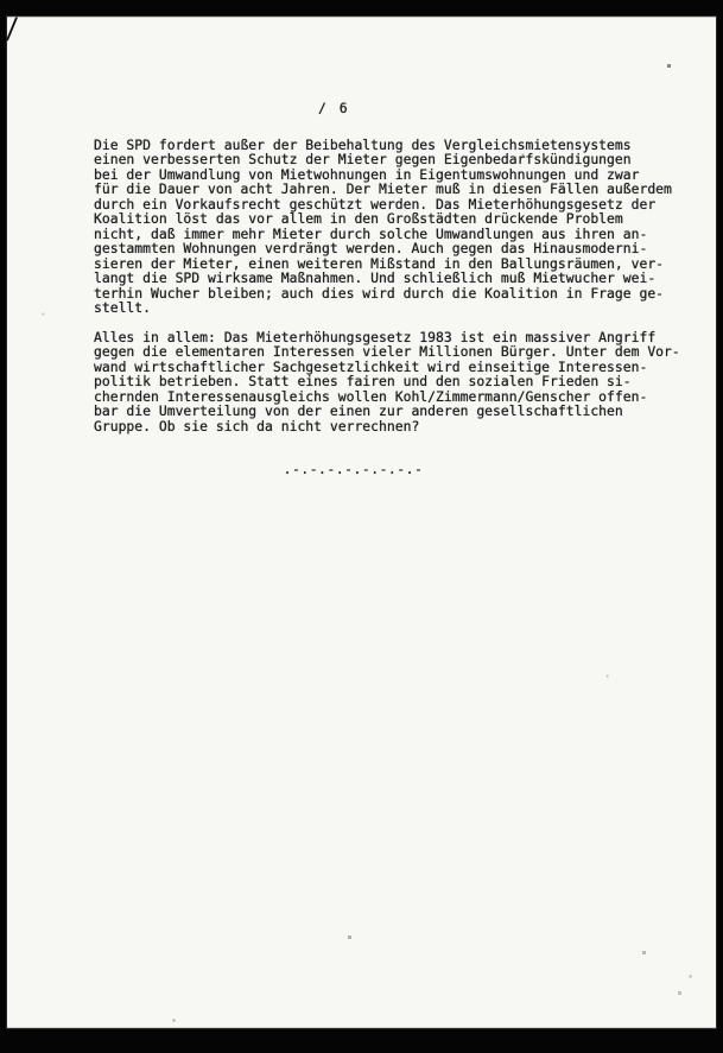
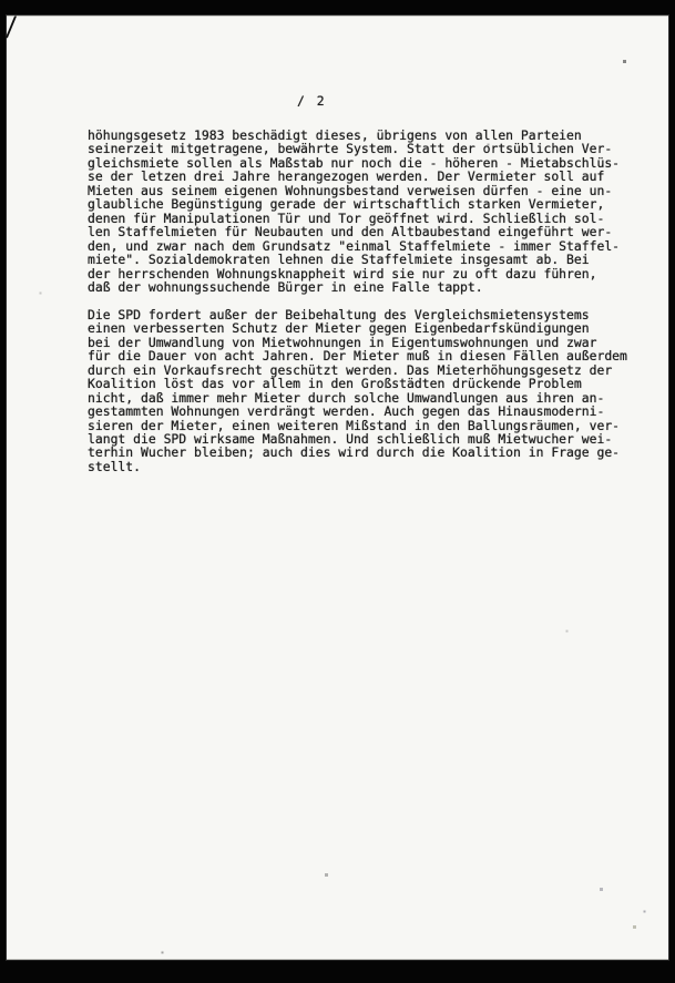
- / 6
+ / 2
+ höhungsgesetz 1983 beschädigt dieses, übrigens von allen Parteien
+ seinerzeit mitgetragene, bewährte System. Statt der ortsüblichen Ver-
+ gleichsmiete sollen als Maßstab nur noch die - höheren - Mietabschlüs-
+ se der letzen drei Jahre herangezogen werden. Der Vermieter soll auf
+ Mieten aus seinem eigenen Wohnungsbestand verweisen dürfen - eine un-
+ glaubliche Begünstigung gerade der wirtschaftlich starken Vermieter,
+ denen für Manipulationen Tür und Tor geöffnet wird. Schließlich sol-
+ len Staffelmieten für Neubauten und den Altbaubestand eingeführt wer-
+ den, und zwar nach dem Grundsatz "einmal Staffelmiete - immer Staffel-
+ miete". Sozialdemokraten lehnen die Staffelmiete insgesamt ab. Bei
+ der herrschenden Wohnungsknappheit wird sie nur zu oft dazu führen,
+ daß der wohnungssuchende Bürger in eine Falle tappt.
  Die SPD fordert außer der Beibehaltung des Vergleichsmietensystems
  einen verbesserten Schutz der Mieter gegen Eigenbedarfskündigungen
  bei der Umwandlung von Mietwohnungen in Eigentumswohnungen und zwar
  für die Dauer von acht Jahren. Der Mieter muß in diesen Fällen außerdem
  durch ein Vorkaufsrecht geschützt werden. Das Mieterhöhungsgesetz der
  Koalition löst das vor allem in den Großstädten drückende Problem
  nicht, daß immer mehr Mieter durch solche Umwandlungen aus ihren an-
  gestammten Wohnungen verdrängt werden. Auch gegen das Hinausmoderni-
  sieren der Mieter, einen weiteren Mißstand in den Ballungsräumen, ver-
  langt die SPD wirksame Maßnahmen. Und schließlich muß Mietwucher wei-
  terhin Wucher bleiben; auch dies wird durch die Koalition in Frage ge-
  stellt.
- Alles in allem: Das Mieterhöhungsgesetz 1983 ist ein massiver Angriff
- gegen die elementaren Interessen vieler Millionen Bürger. Unter dem Vor-
- wand wirtschaftlicher Sachgesetzlichkeit wird einseitige Interessen-
- politik betrieben. Statt eines fairen und den sozialen Frieden si-
- chernden Interessenausgleichs wollen Kohl/Zimmermann/Genscher offen-
- bar die Umverteilung von der einen zur anderen gesellschaftlichen
- Gruppe. Ob sie sich da nicht verrechnen?
- .-.-.-.-.-.-.-.-
